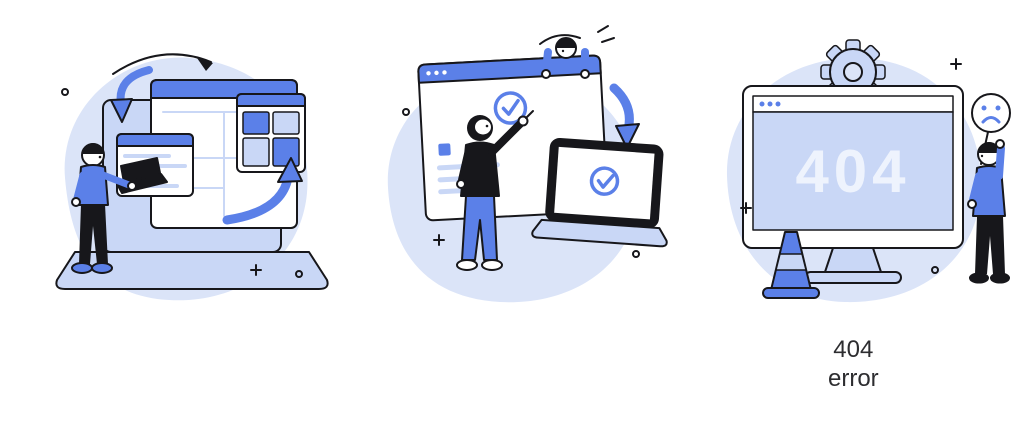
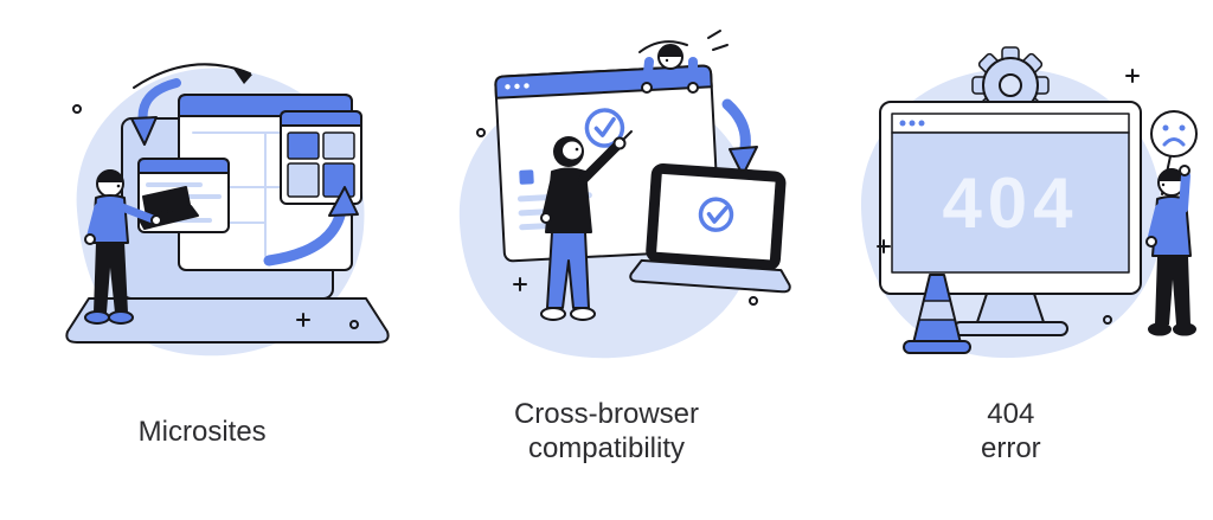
+ Microsites
+ Cross-browser
+ compatibility
  404
  404
  error
